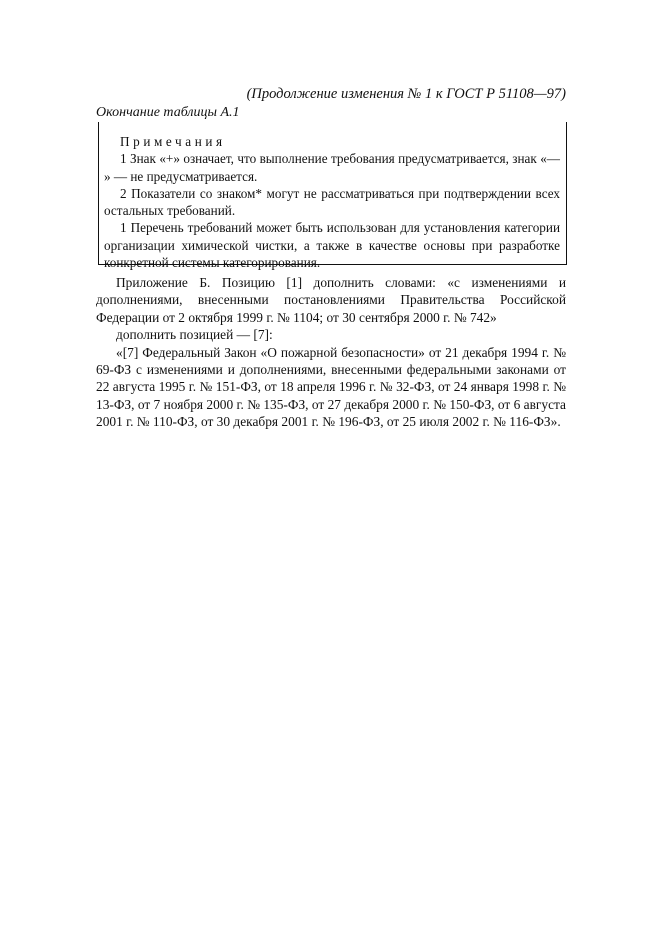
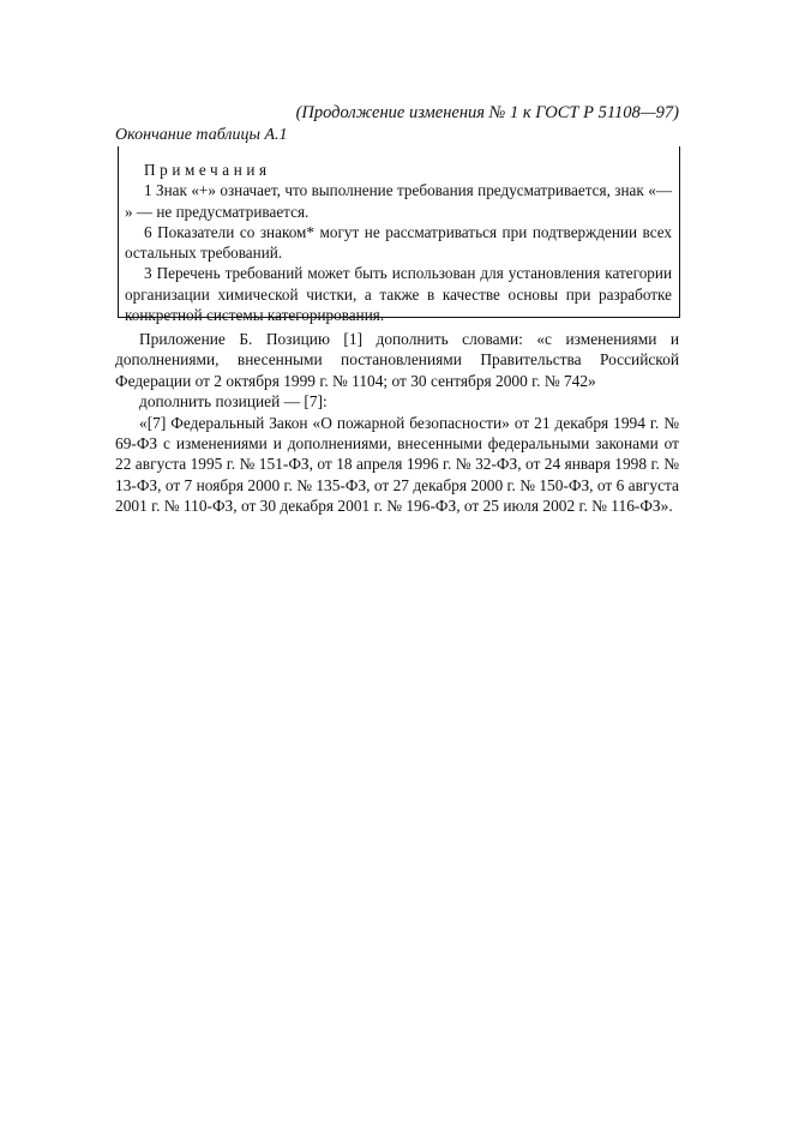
  (Продолжение изменения № 1 к ГОСТ Р 51108—97)
  Окончание таблицы А.1
  Примечания
  1 Знак «+» означает, что выполнение требования предусматривается, знак «— » — не предусматривается.
- 2 Показатели со знаком* могут не рассматриваться при подтверждении всех остальных требований.
+ 6 Показатели со знаком* могут не рассматриваться при подтверждении всех остальных требований.
- 1 Перечень требований может быть использован для установления категории организации химической чистки, а также в качестве основы при разработке конкретной системы категорирования.
+ 3 Перечень требований может быть использован для установления категории организации химической чистки, а также в качестве основы при разработке конкретной системы категорирования.
  Приложение Б. Позицию [1] дополнить словами: «с изменениями и дополнениями, внесенными постановлениями Правительства Российской Федерации от 2 октября 1999 г. № 1104; от 30 сентября 2000 г. № 742»
  дополнить позицией — [7]:
  «[7] Федеральный Закон «О пожарной безопасности» от 21 декабря 1994 г. № 69-ФЗ с изменениями и дополнениями, внесенными федеральными законами от 22 августа 1995 г. № 151-ФЗ, от 18 апреля 1996 г. № 32-ФЗ, от 24 января 1998 г. № 13-ФЗ, от 7 ноября 2000 г. № 135-ФЗ, от 27 декабря 2000 г. № 150-ФЗ, от 6 августа 2001 г. № 110-ФЗ, от 30 декабря 2001 г. № 196-ФЗ, от 25 июля 2002 г. № 116-ФЗ».
